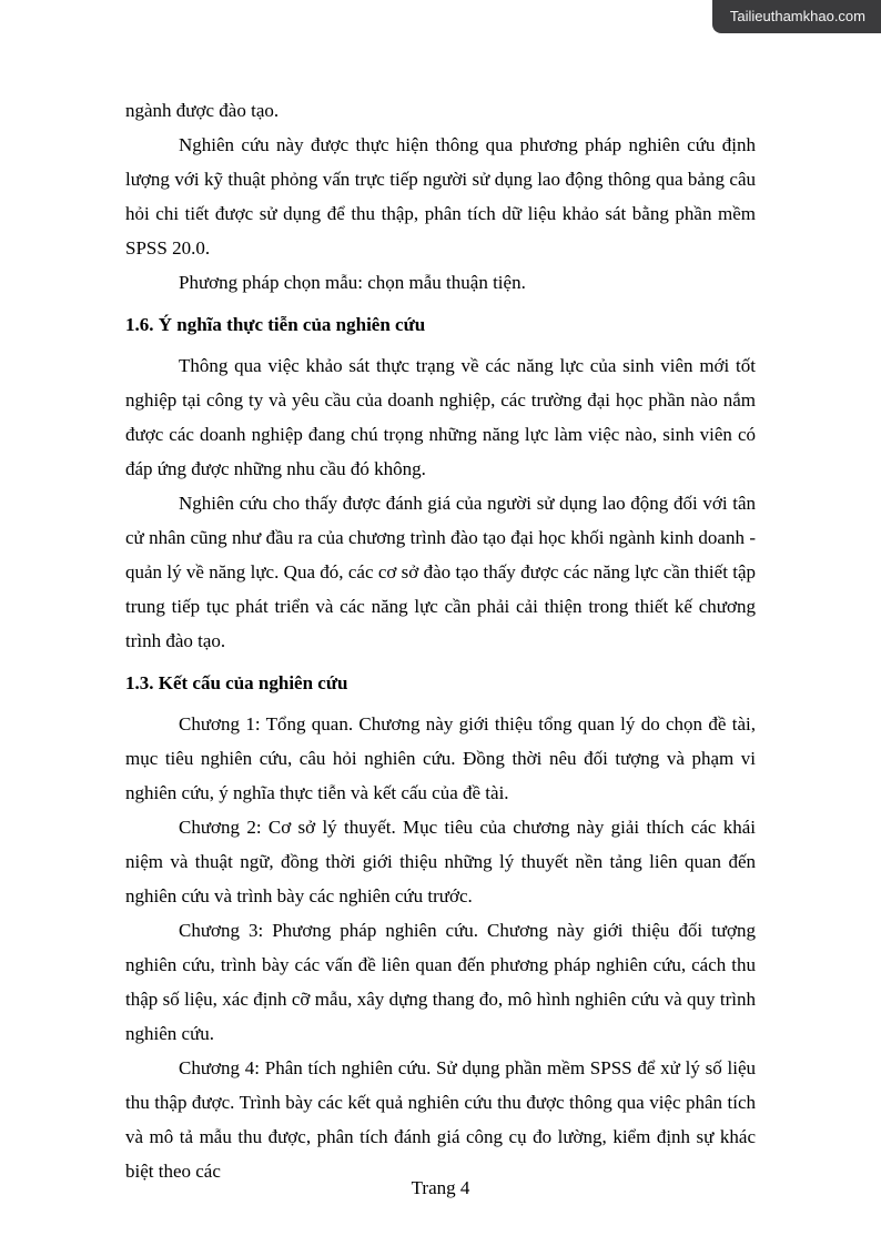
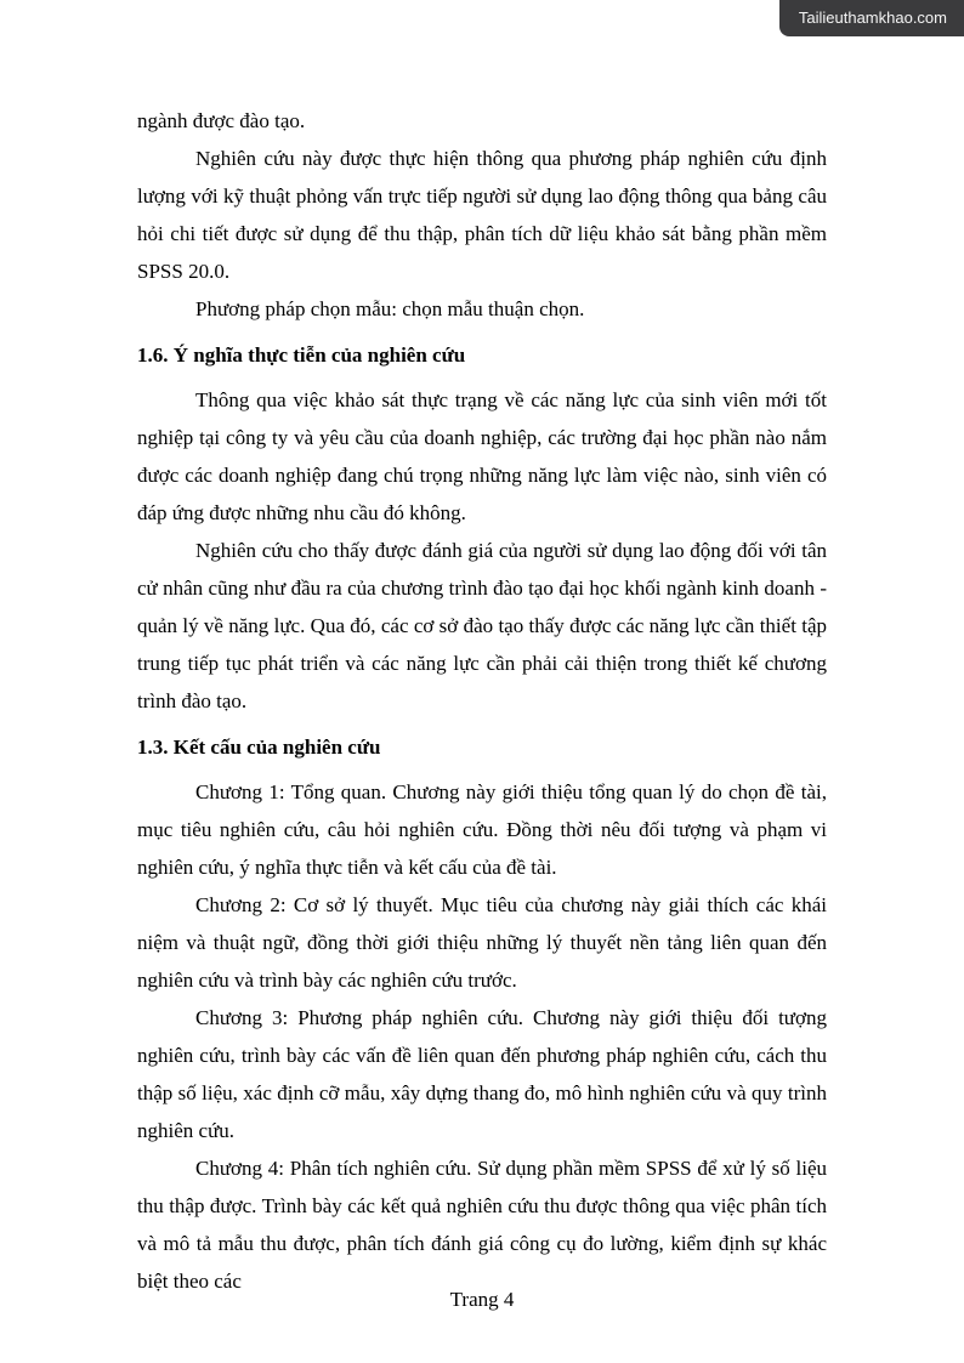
  Tailieuthamkhao.com
  ngành được đào tạo.
  Nghiên cứu này được thực hiện thông qua phương pháp nghiên cứu định lượng với kỹ thuật phỏng vấn trực tiếp người sử dụng lao động thông qua bảng câu hỏi chi tiết được sử dụng để thu thập, phân tích dữ liệu khảo sát bằng phần mềm SPSS 20.0.
- Phương pháp chọn mẫu: chọn mẫu thuận tiện.
+ Phương pháp chọn mẫu: chọn mẫu thuận chọn.
  1.6. Ý nghĩa thực tiễn của nghiên cứu
  Thông qua việc khảo sát thực trạng về các năng lực của sinh viên mới tốt nghiệp tại công ty và yêu cầu của doanh nghiệp, các trường đại học phần nào nắm được các doanh nghiệp đang chú trọng những năng lực làm việc nào, sinh viên có đáp ứng được những nhu cầu đó không.
  Nghiên cứu cho thấy được đánh giá của người sử dụng lao động đối với tân cử nhân cũng như đầu ra của chương trình đào tạo đại học khối ngành kinh doanh - quản lý về năng lực. Qua đó, các cơ sở đào tạo thấy được các năng lực cần thiết tập trung tiếp tục phát triển và các năng lực cần phải cải thiện trong thiết kế chương trình đào tạo.
  1.3. Kết cấu của nghiên cứu
  Chương 1: Tổng quan. Chương này giới thiệu tổng quan lý do chọn đề tài, mục tiêu nghiên cứu, câu hỏi nghiên cứu. Đồng thời nêu đối tượng và phạm vi nghiên cứu, ý nghĩa thực tiễn và kết cấu của đề tài.
  Chương 2: Cơ sở lý thuyết. Mục tiêu của chương này giải thích các khái niệm và thuật ngữ, đồng thời giới thiệu những lý thuyết nền tảng liên quan đến nghiên cứu và trình bày các nghiên cứu trước.
  Chương 3: Phương pháp nghiên cứu. Chương này giới thiệu đối tượng nghiên cứu, trình bày các vấn đề liên quan đến phương pháp nghiên cứu, cách thu thập số liệu, xác định cỡ mẫu, xây dựng thang đo, mô hình nghiên cứu và quy trình nghiên cứu.
  Chương 4: Phân tích nghiên cứu. Sử dụng phần mềm SPSS để xử lý số liệu thu thập được. Trình bày các kết quả nghiên cứu thu được thông qua việc phân tích và mô tả mẫu thu được, phân tích đánh giá công cụ đo lường, kiểm định sự khác biệt theo các
  Trang 4
